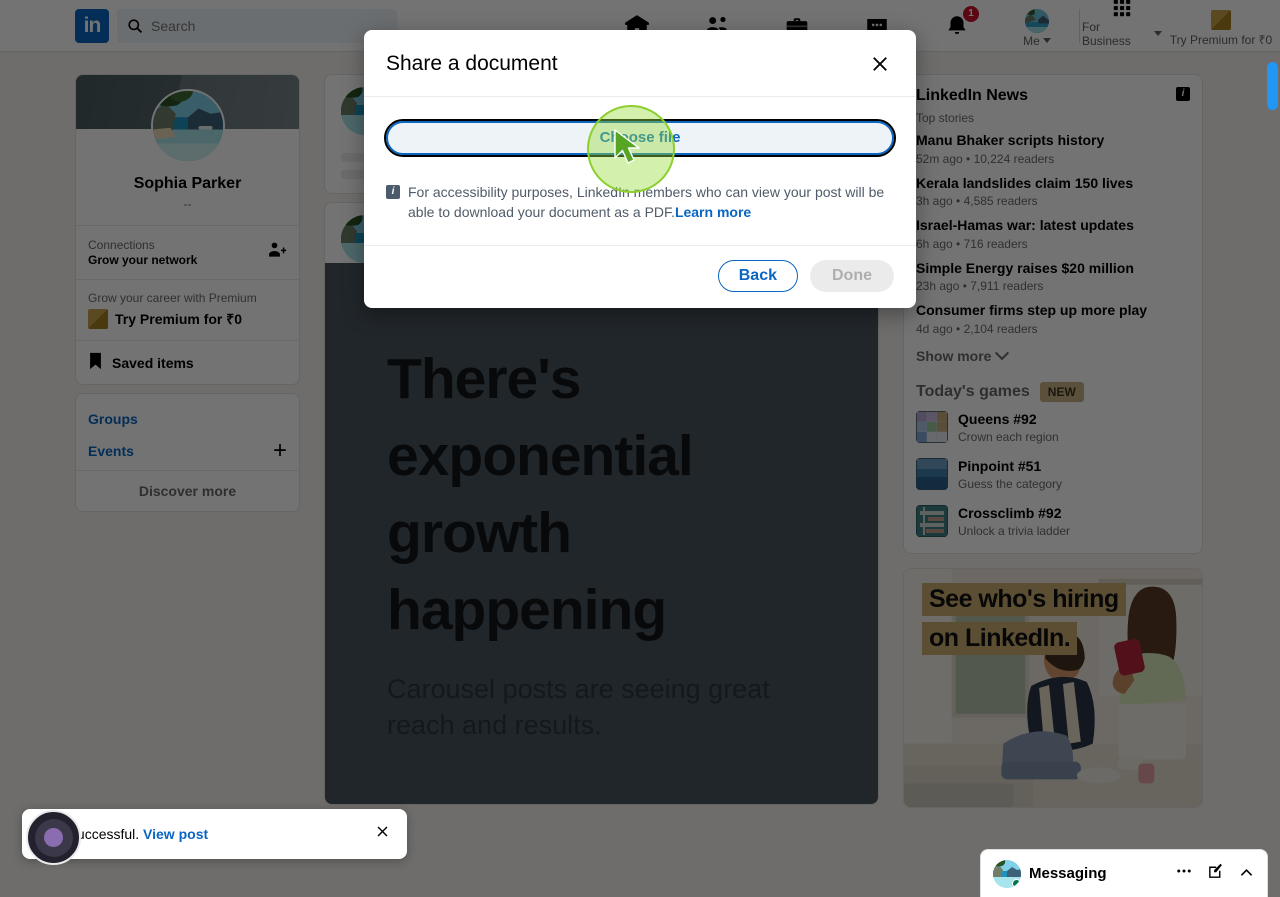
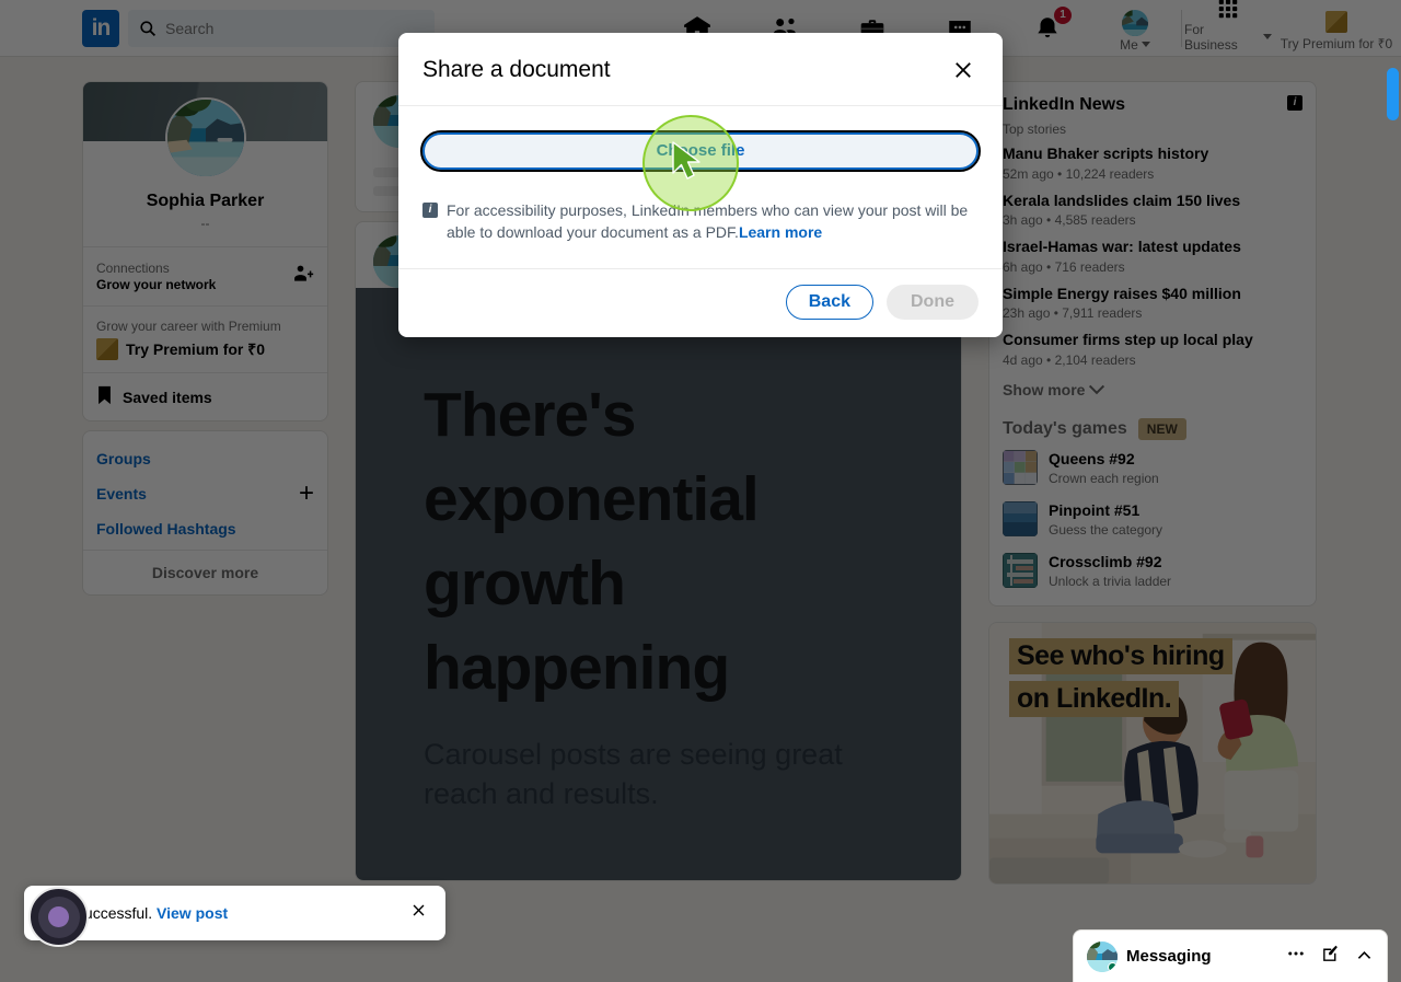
  in
  Search
  1
  Me
  For Business
  Try Premium for ₹0
  Sophia Parker
  --
  Connections
  Grow your network
  Grow your career with Premium
  Try Premium for ₹0
  Saved items
  Groups
  Events
  +
+ Followed Hashtags
  Discover more
  There's exponential growth happening
  LinkedIn News
  i
  Top stories
  Manu Bhaker scripts history
  52m ago • 10,224 readers
  Kerala landslides claim 150 lives
  3h ago • 4,585 readers
  Israel-Hamas war: latest updates
  6h ago • 716 readers
- Simple Energy raises $20 million
+ Simple Energy raises $40 million
  23h ago • 7,911 readers
- Consumer firms step up more play
+ Consumer firms step up local play
  4d ago • 2,104 readers
  Show more
  Today's games
  NEW
  Queens #92
  Crown each region
  Pinpoint #51
  Guess the category
  Crossclimb #92
  Unlock a trivia ladder
  See who's hiring
  on LinkedIn.
  Messaging
  ccessful. View post
  Share a document
  Cose file
  i
  For accessibility purposes, LinkedIn members who can view your post will be able to download your document as a PDF.Learn more
  Back
  Done
